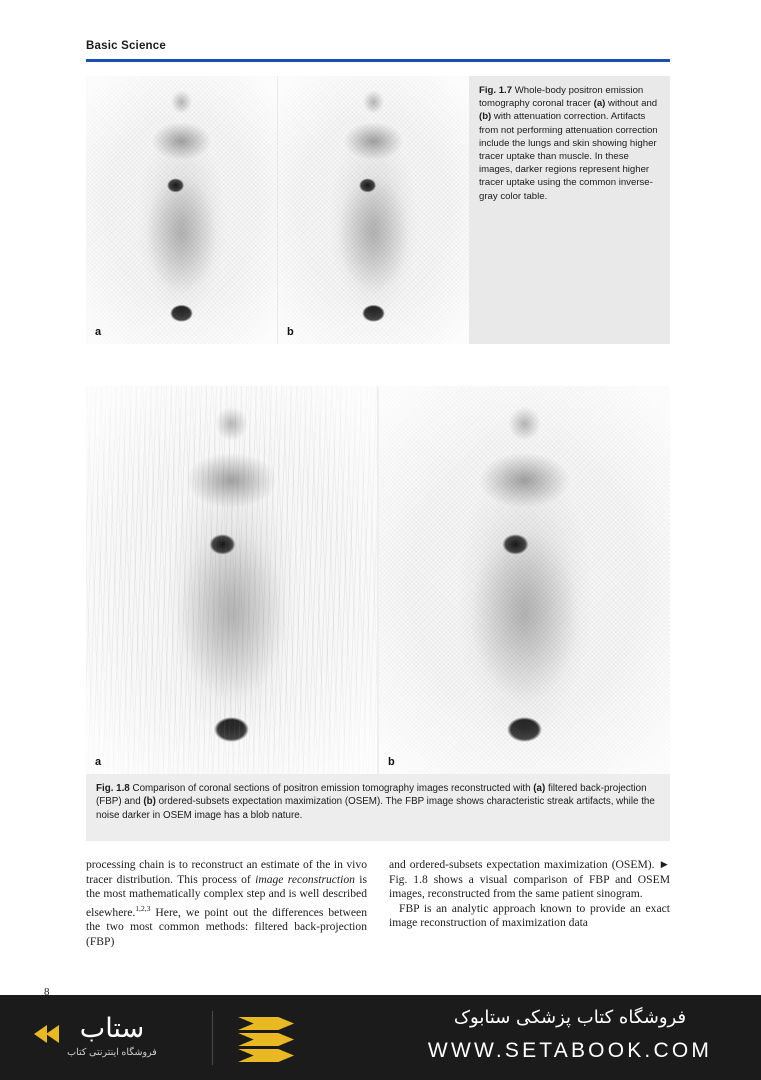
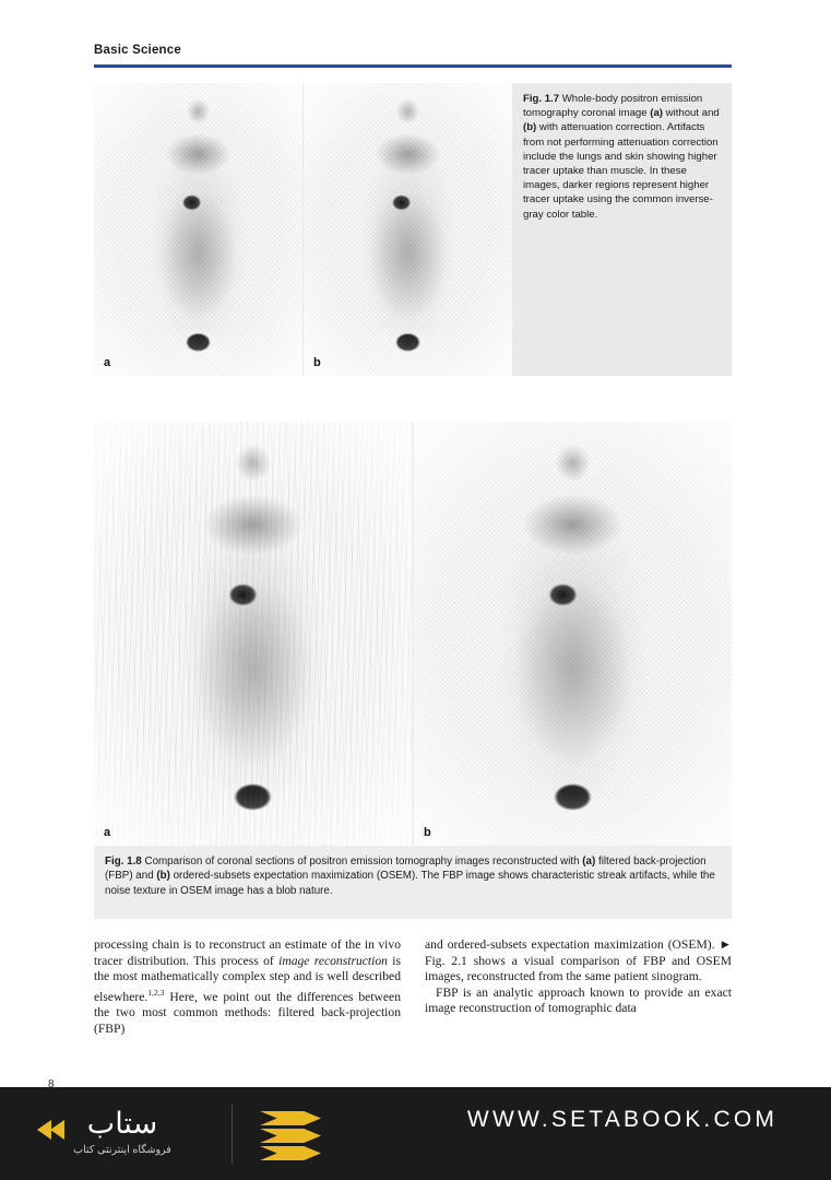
  Basic Science
  a
  b
- Fig. 1.7 Whole-body positron emission tomography coronal tracer (a) without and (b) with attenuation correction. Artifacts from not performing attenuation correction include the lungs and skin showing higher tracer uptake than muscle. In these images, darker regions represent higher tracer uptake using the common inverse-gray color table.
+ Fig. 1.7 Whole-body positron emission tomography coronal image (a) without and (b) with attenuation correction. Artifacts from not performing attenuation correction include the lungs and skin showing higher tracer uptake than muscle. In these images, darker regions represent higher tracer uptake using the common inverse-gray color table.
  a
  b
- Fig. 1.8 Comparison of coronal sections of positron emission tomography images reconstructed with (a) filtered back-projection (FBP) and (b) ordered-subsets expectation maximization (OSEM). The FBP image shows characteristic streak artifacts, while the noise darker in OSEM image has a blob nature.
+ Fig. 1.8 Comparison of coronal sections of positron emission tomography images reconstructed with (a) filtered back-projection (FBP) and (b) ordered-subsets expectation maximization (OSEM). The FBP image shows characteristic streak artifacts, while the noise texture in OSEM image has a blob nature.
  processing chain is to reconstruct an estimate of the in vivo tracer distribution. This process of image reconstruction is the most mathematically complex step and is well described elsewhere.1,2,3 Here, we point out the differences between the two most common methods: filtered back-projection (FBP)
- and ordered-subsets expectation maximization (OSEM). ► Fig. 1.8 shows a visual comparison of FBP and OSEM images, reconstructed from the same patient sinogram.
+ and ordered-subsets expectation maximization (OSEM). ► Fig. 2.1 shows a visual comparison of FBP and OSEM images, reconstructed from the same patient sinogram.
- FBP is an analytic approach known to provide an exact image reconstruction of maximization data
+ FBP is an analytic approach known to provide an exact image reconstruction of tomographic data
  8
  ستاب
  فروشگاه اینترنتی کتاب
- فروشگاه کتاب پزشکی ستابوک
  WWW.SETABOOK.COM
